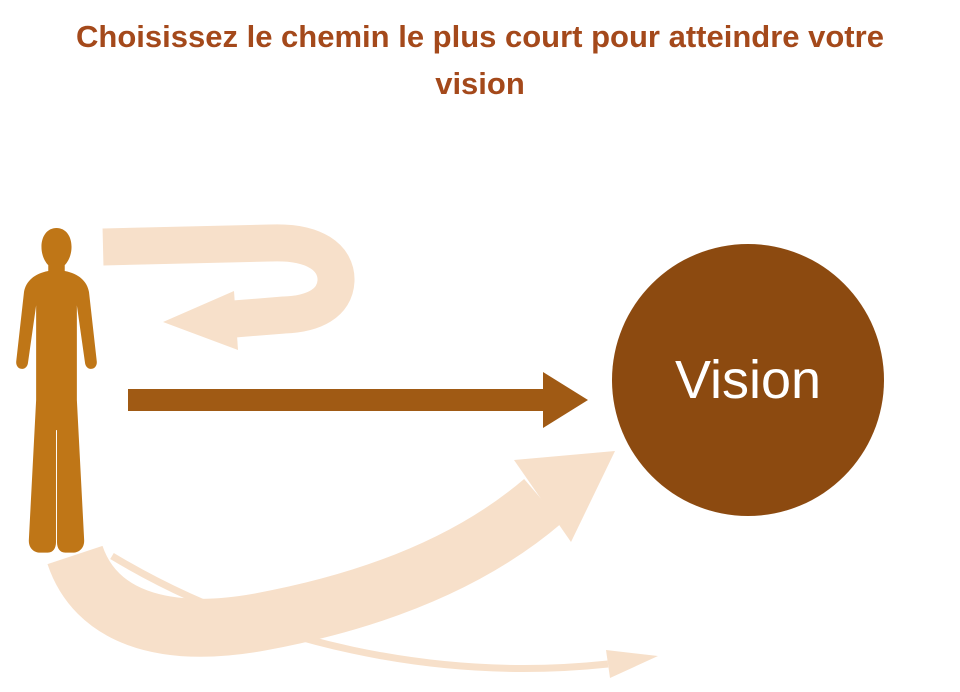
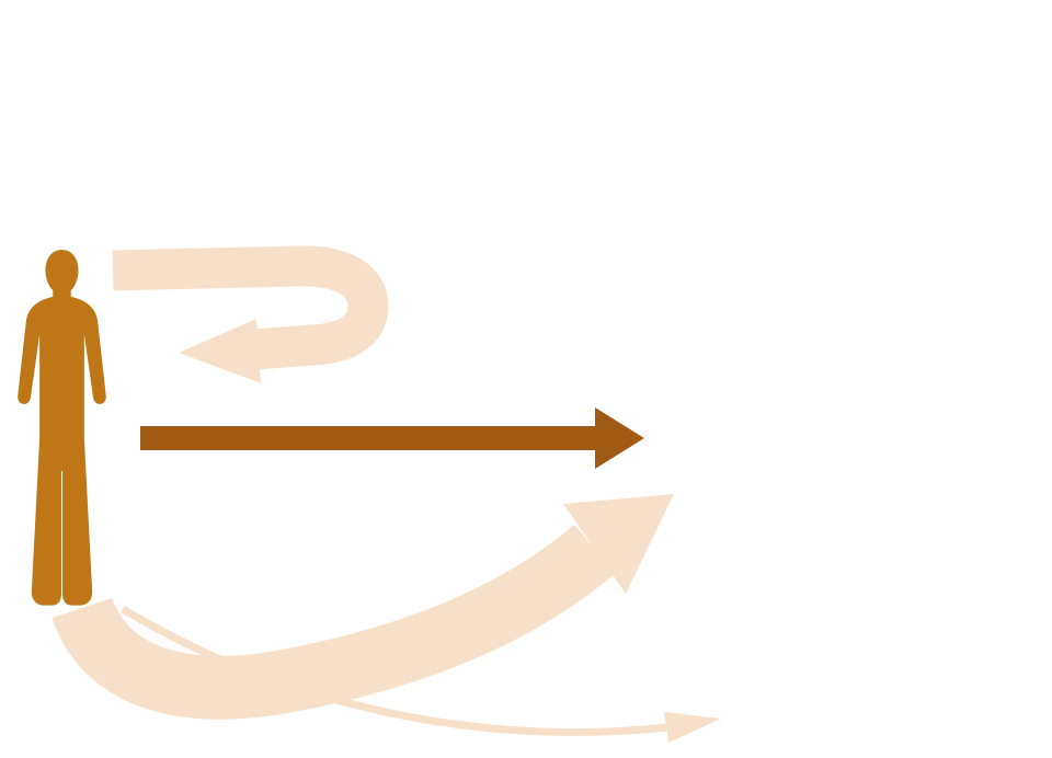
- Choisissez le chemin le plus court pour atteindre votre vision
- Vision
